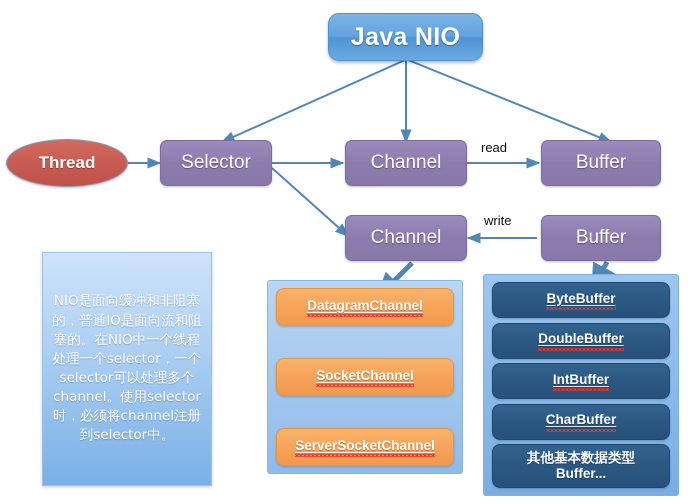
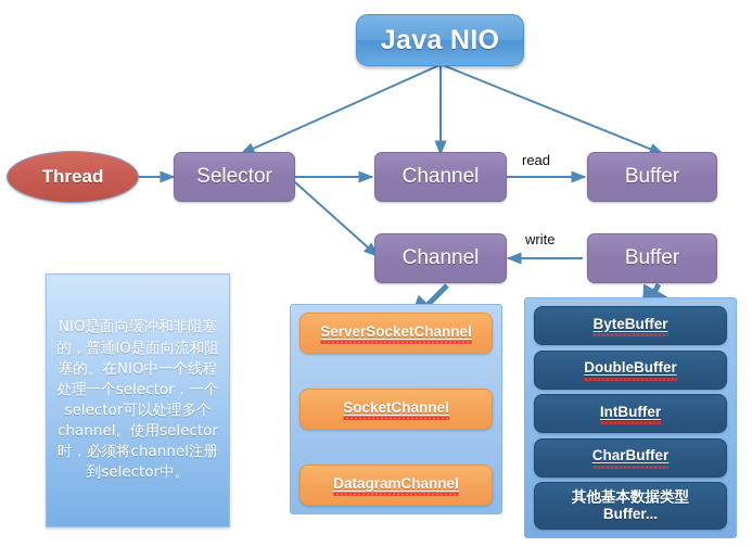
  Java NIO
  Thread
  Selector
  Channel
  Buffer
  Channel
  Buffer
  read
  write
  NIO是面向缓冲和非阻塞的，普通IO是面向流和阻塞的。在NIO中一个线程处理一个selector，一个selector可以处理多个channel。使用selector时，必须将channel注册到selector中。
- DatagramChannel
+ ServerSocketChannel
  SocketChannel
- ServerSocketChannel
+ DatagramChannel
  ByteBuffer
  DoubleBuffer
  IntBuffer
  CharBuffer
  其他基本数据类型
  Buffer...
